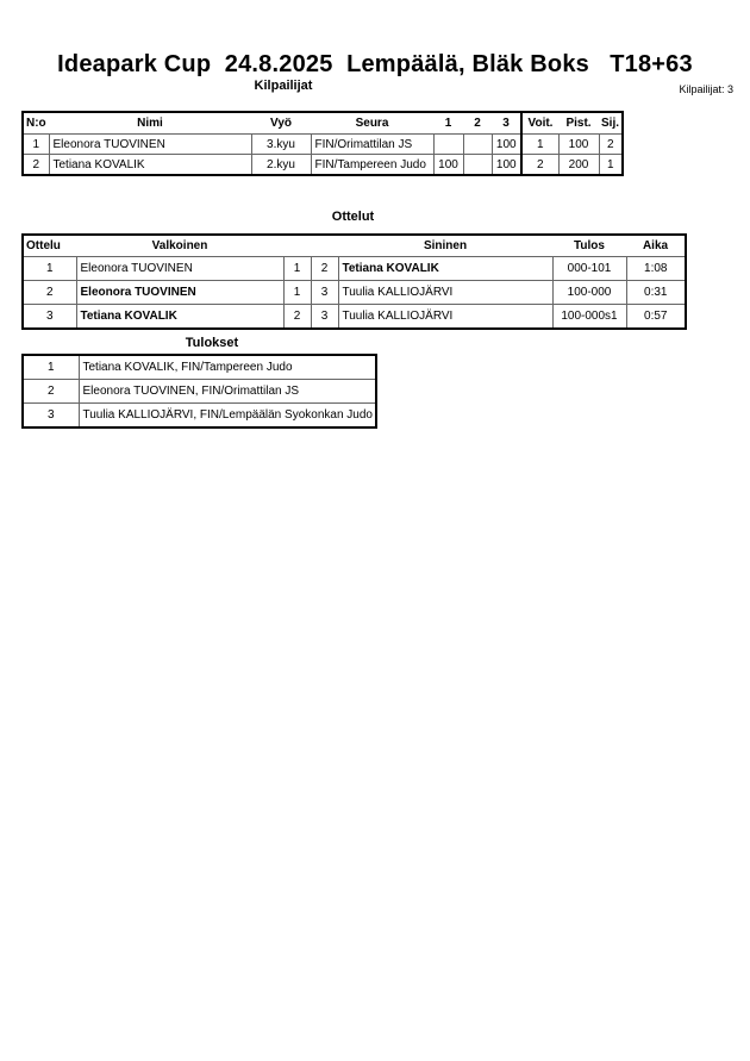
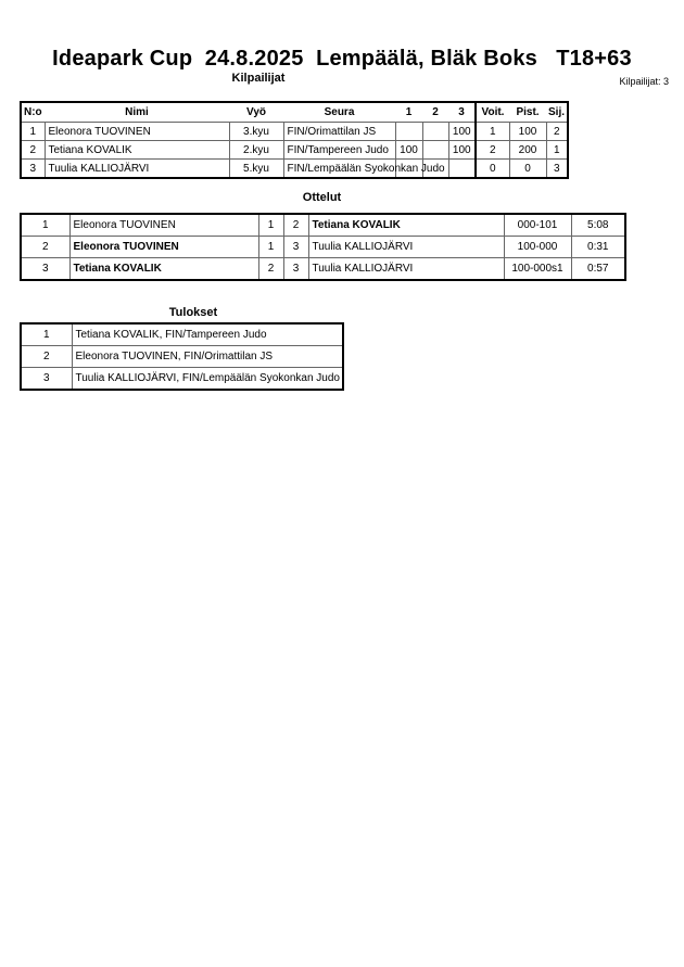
  Ideapark Cup 24.8.2025 Lempäälä, Bläk Boks T18+63
  Kilpailijat
  Kilpailijat: 3
  N:o	Nimi	Vyö	Seura	1	2	3	Voit.	Pist.	Sij.
  1	Eleonora TUOVINEN	3.kyu	FIN/Orimattilan JS			100	1	100	2
  2	Tetiana KOVALIK	2.kyu	FIN/Tampereen Judo	100		100	2	200	1
+ 3	Tuulia KALLIOJÄRVI	5.kyu	FIN/Lempäälän Syokonkan Judo				0	0	3
  Ottelut
- Ottelu	Valkoinen			Sininen	Tulos	Aika
- 1	Eleonora TUOVINEN	1	2	Tetiana KOVALIK	000-101	1:08
+ 1	Eleonora TUOVINEN	1	2	Tetiana KOVALIK	000-101	5:08
  2	Eleonora TUOVINEN	1	3	Tuulia KALLIOJÄRVI	100-000	0:31
  3	Tetiana KOVALIK	2	3	Tuulia KALLIOJÄRVI	100-000s1	0:57
  Tulokset
  1	Tetiana KOVALIK, FIN/Tampereen Judo
  2	Eleonora TUOVINEN, FIN/Orimattilan JS
  3	Tuulia KALLIOJÄRVI, FIN/Lempäälän Syokonkan Judo
